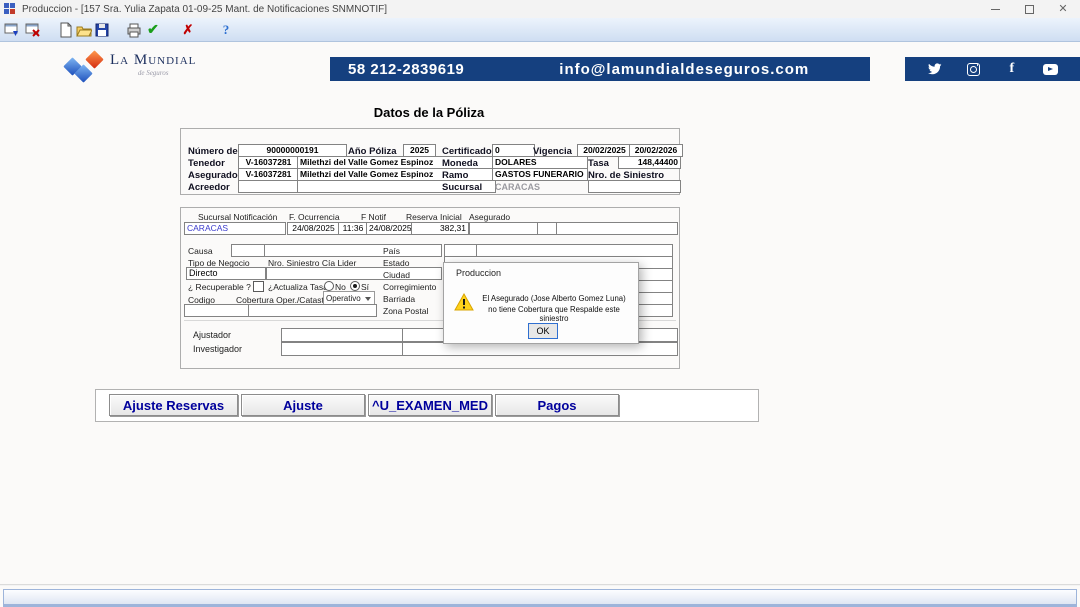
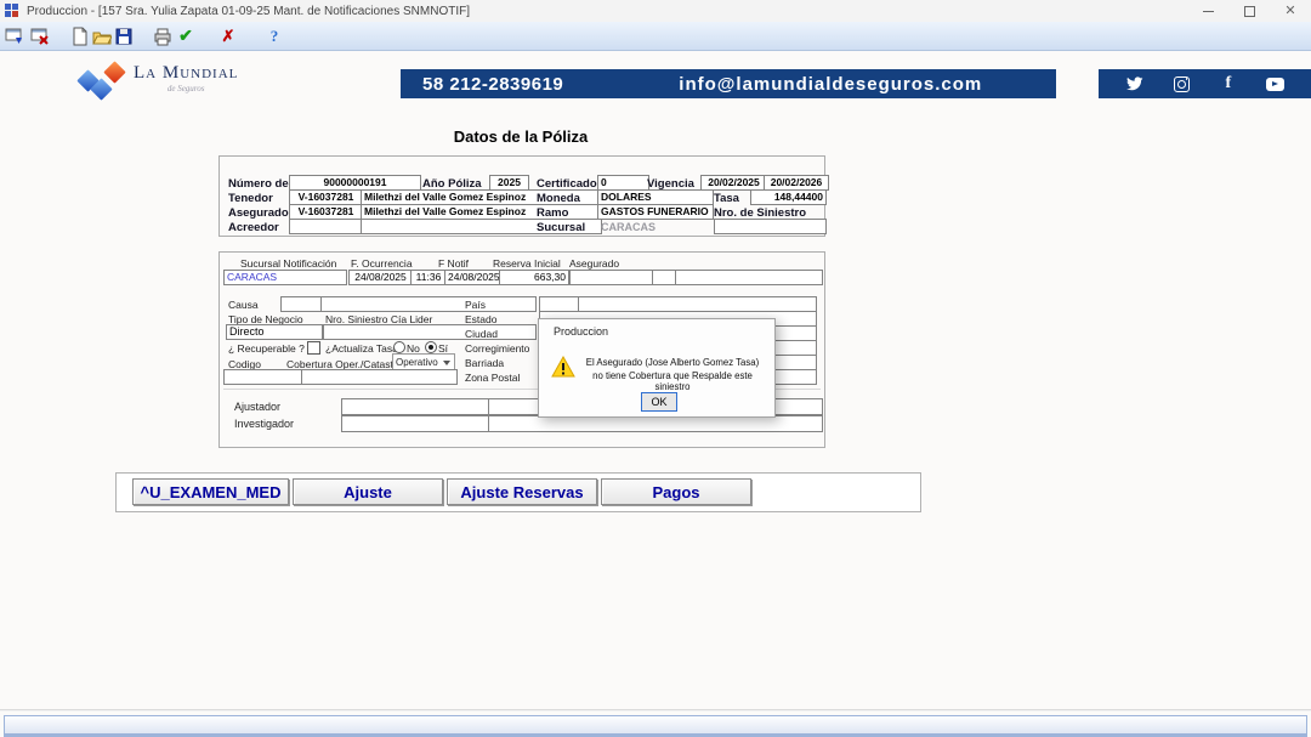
  Produccion - [157 Sra. Yulia Zapata 01-09-25 Mant. de Notificaciones SNMNOTIF]
  ✕
  ✔
  ✗
  ?
  La Mundial
  de Seguros
  58 212-2839619
  info@lamundialdeseguros.com
  f
  Datos de la Póliza
  Número de
  90000000191
  Año Póliza
  2025
  Certificado
  0
  Vigencia
  20/02/2025
  20/02/2026
  Tenedor
  V-16037281
  Milethzi del Valle Gomez Espinoz
  Moneda
  DOLARES
  Tasa
  148,44400
  Asegurado
  V-16037281
  Milethzi del Valle Gomez Espinoz
  Ramo
  GASTOS FUNERARIO
  Nro. de Siniestro
  Acreedor
  Sucursal
  CARACAS
  Sucursal Notificación
  F. Ocurrencia
  F Notif
  Reserva Inicial
  Asegurado
  CARACAS
  24/08/2025
  11:36
  24/08/2025
- 382,31
+ 663,30
  Causa
  Tipo de Negocio
  Nro. Siniestro Cía Lider
  Directo
  ¿ Recuperable ?
  ¿Actualiza Tas
  No
  Sí
  Codigo
  Cobertura Oper./Catas
  Operativo
  País
  Estado
  Ciudad
  Corregimiento
  Barriada
  Zona Postal
  Ajustador
  Investigador
- Ajuste Reservas
+ ^U_EXAMEN_MED
  Ajuste
- ^U_EXAMEN_MED
+ Ajuste Reservas
  Pagos
  Produccion
- El Asegurado (Jose Alberto Gomez Luna)
+ El Asegurado (Jose Alberto Gomez Tasa)
  no tiene Cobertura que Respalde este siniestro
  OK
